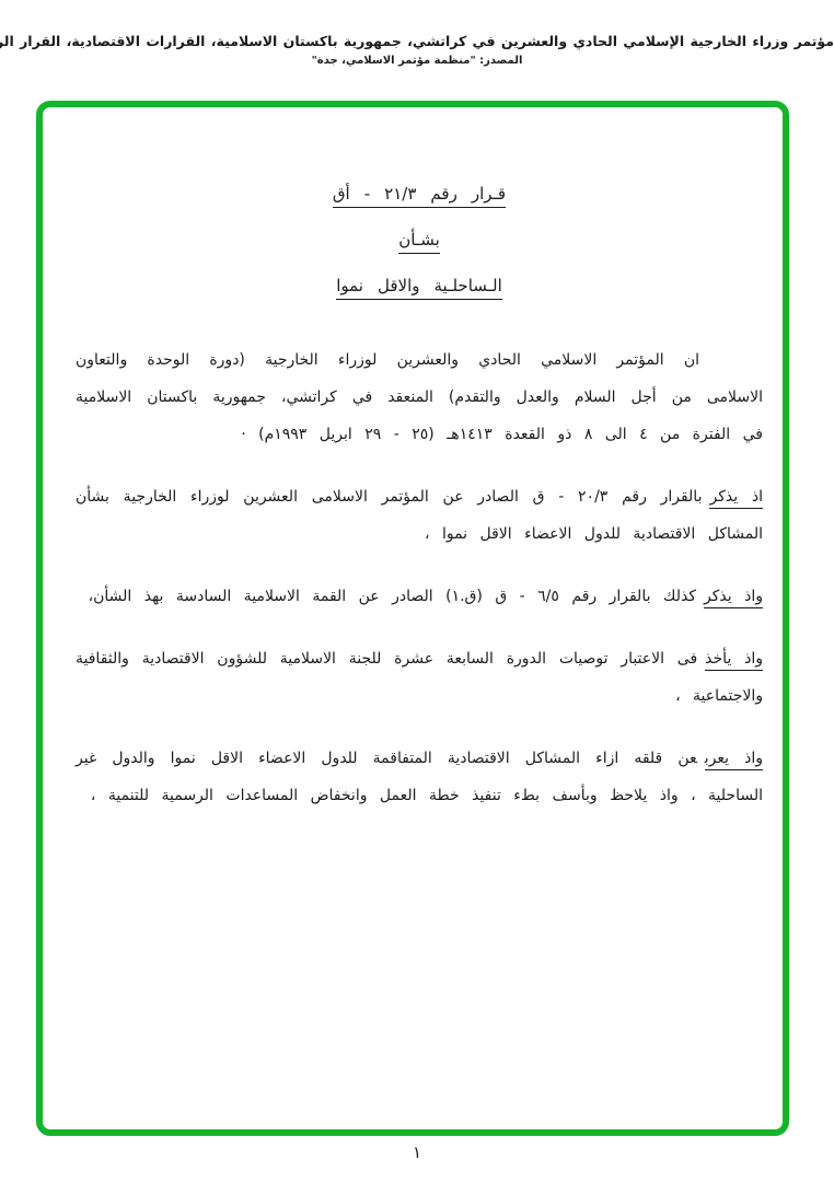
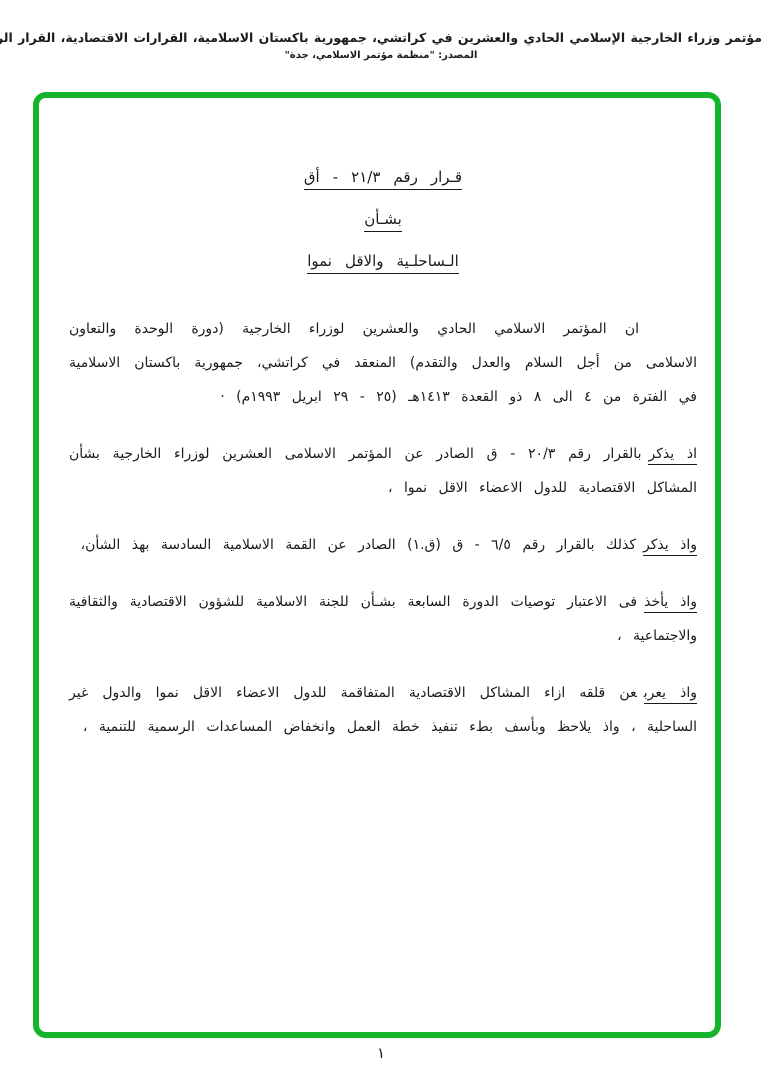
  مؤتمر وزراء الخارجية الإسلامي الحادي والعشرين في كراتشي، جمهورية باكستان الاسلامية، القرارات الاقتصادية، القرار ال
  المصدر: "منظمة مؤتمر الاسلامي، جدة"
  قـرار رقم ٢١/٣ - أق
  بشـأن
  الـساحلـية والاقل نموا
  ان المؤتمر الاسلامي الحادي والعشرين لوزراء الخارجية (دورة الوحدة والتعاون الاسلامى من أجل السلام والعدل والتقدم) المنعقد في كراتشي، جمهورية باكستان الاسلامية في الفترة من ٤ الى ٨ ذو القعدة ١٤١٣هـ (٢٥ - ٢٩ ابريل ١٩٩٣م) ·
  اذ يذكربالقرار رقم ٢٠/٣ - ق الصادر عن المؤتمر الاسلامى العشرين لوزراء الخارجية بشأن المشاكل الاقتصادية للدول الاعضاء الاقل نموا ،
  واذ يذكركذلك بالقرار رقم ٦/٥ - ق (ق.١) الصادر عن القمة الاسلامية السادسة بهذ الشأن،
- واذ يأخذفى الاعتبار توصيات الدورة السابعة عشرة للجنة الاسلامية للشؤون الاقتصادية والثقافية والاجتماعية ،
+ واذ يأخذفى الاعتبار توصيات الدورة السابعة بشـأن للجنة الاسلامية للشؤون الاقتصادية والثقافية والاجتماعية ،
  واذ يعربعن قلقه ازاء المشاكل الاقتصادية المتفاقمة للدول الاعضاء الاقل نموا والدول غير الساحلية ، واذ يلاحظ وبأسف بطء تنفيذ خطة العمل وانخفاض المساعدات الرسمية للتنمية ،
  ١
